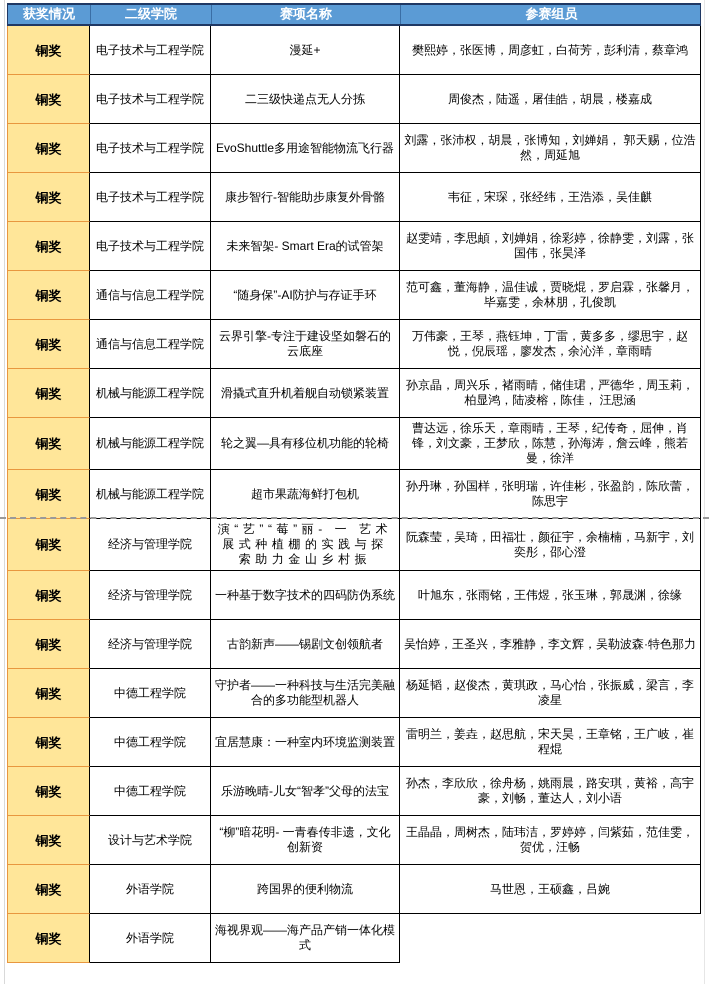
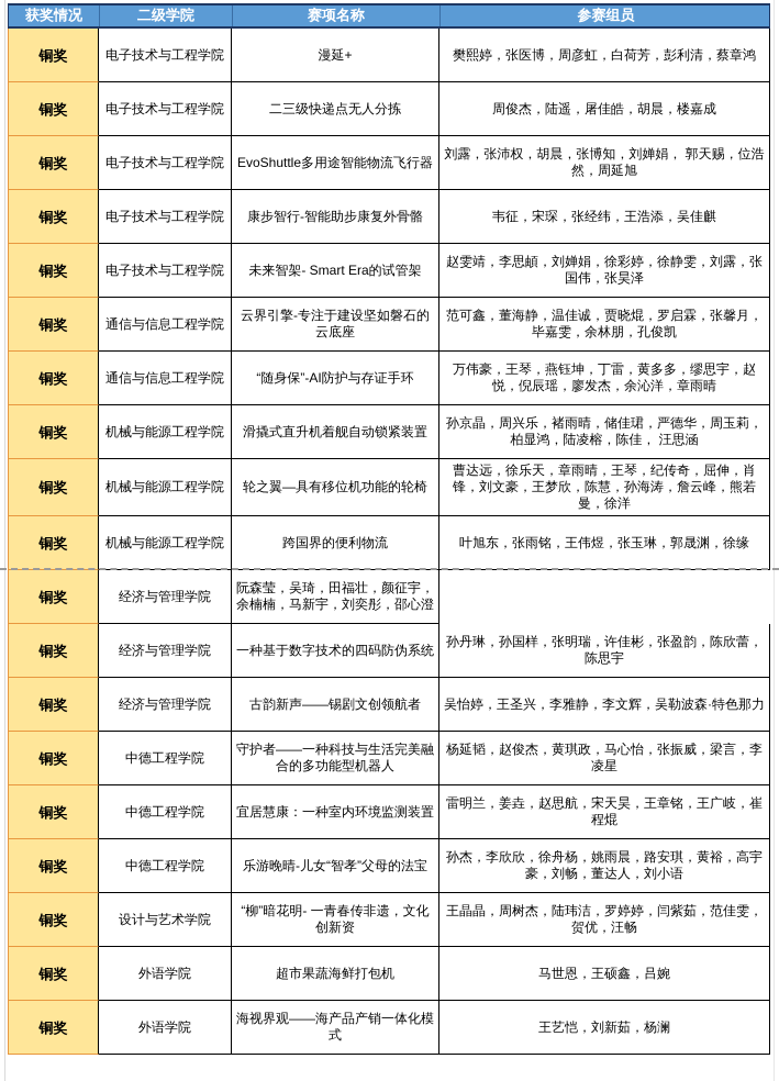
  获奖情况
  二级学院
  赛项名称
  参赛组员
  铜奖
  电子技术与工程学院
  漫延+
  樊熙婷，张医博，周彦虹，白荷芳，彭利清，蔡章鸿
  铜奖
  电子技术与工程学院
  二三级快递点无人分拣
  周俊杰，陆遥，屠佳皓，胡晨，楼嘉成
  铜奖
  电子技术与工程学院
  EvoShuttle多用途智能物流飞行器
  刘露，张沛权，胡晨，张博知，刘婵娟， 郭天赐，位浩然，周延旭
  铜奖
  电子技术与工程学院
  康步智行-智能助步康复外骨骼
  韦征，宋琛，张经纬，王浩添，吴佳麒
  铜奖
  电子技术与工程学院
  未来智架- Smart Era的试管架
  赵雯靖，李思頔，刘婵娟，徐彩婷，徐静雯，刘露，张国伟，张昊泽
  铜奖
  通信与信息工程学院
- “随身保”-AI防护与存证手环
+ 云界引擎-专注于建设坚如磐石的云底座
  范可鑫，董海静，温佳诚，贾晓焜，罗启霖，张馨月，毕嘉雯，余林朋，孔俊凯
  铜奖
  通信与信息工程学院
- 云界引擎-专注于建设坚如磐石的云底座
+ “随身保”-AI防护与存证手环
  万伟豪，王琴，燕钰坤，丁雷，黄多多，缪思宇，赵悦，倪辰瑶，廖发杰，余沁洋，章雨晴
  铜奖
  机械与能源工程学院
  滑撬式直升机着舰自动锁紧装置
  孙京晶，周兴乐，褚雨晴，储佳珺，严德华，周玉莉，柏显鸿，陆凌榕，陈佳， 汪思涵
  铜奖
  机械与能源工程学院
  轮之翼—具有移位机功能的轮椅
  曹达远，徐乐天，章雨晴，王琴，纪传奇，屈伸，肖锋，刘文豪，王梦欣，陈慧，孙海涛，詹云峰，熊若曼，徐洋
  铜奖
  机械与能源工程学院
- 超市果蔬海鲜打包机
+ 跨国界的便利物流
- 孙丹琳，孙国样，张明瑞，许佳彬，张盈韵，陈欣蕾，陈思宇
+ 叶旭东，张雨铭，王伟煜，张玉琳，郭晟渊，徐缘
  铜奖
  经济与管理学院
- 演“艺”“莓”丽- 一 艺术展式种植棚的实践与探索助力金山乡村振
  阮森莹，吴琦，田福壮，颜征宇，余楠楠，马新宇，刘奕彤，邵心澄
  铜奖
  经济与管理学院
  一种基于数字技术的四码防伪系统
- 叶旭东，张雨铭，王伟煜，张玉琳，郭晟渊，徐缘
+ 孙丹琳，孙国样，张明瑞，许佳彬，张盈韵，陈欣蕾，陈思宇
  铜奖
  经济与管理学院
  古韵新声——锡剧文创领航者
  吴怡婷，王圣兴，李雅静，李文辉，吴勒波森·特色那力
  铜奖
  中德工程学院
  守护者——一种科技与生活完美融合的多功能型机器人
  杨延韬，赵俊杰，黄琪政，马心怡，张振威，梁言，李凌星
  铜奖
  中德工程学院
  宜居慧康：一种室内环境监测装置
  雷明兰，姜垚，赵思航，宋天昊，王章铭，王广岐，崔程焜
  铜奖
  中德工程学院
  乐游晚晴-儿女“智孝”父母的法宝
  孙杰，李欣欣，徐舟杨，姚雨晨，路安琪，黄裕，高宇豪，刘畅，董达人，刘小语
  铜奖
  设计与艺术学院
  “柳”暗花明- 一青春传非遗，文化创新资
  王晶晶，周树杰，陆玮洁，罗婷婷，闫紫茹，范佳雯，贺优，汪畅
  铜奖
  外语学院
- 跨国界的便利物流
+ 超市果蔬海鲜打包机
  马世恩，王硕鑫，吕婉
  铜奖
  外语学院
  海视界观——海产品产销一体化模式
+ 王艺恺，刘新茹，杨澜
